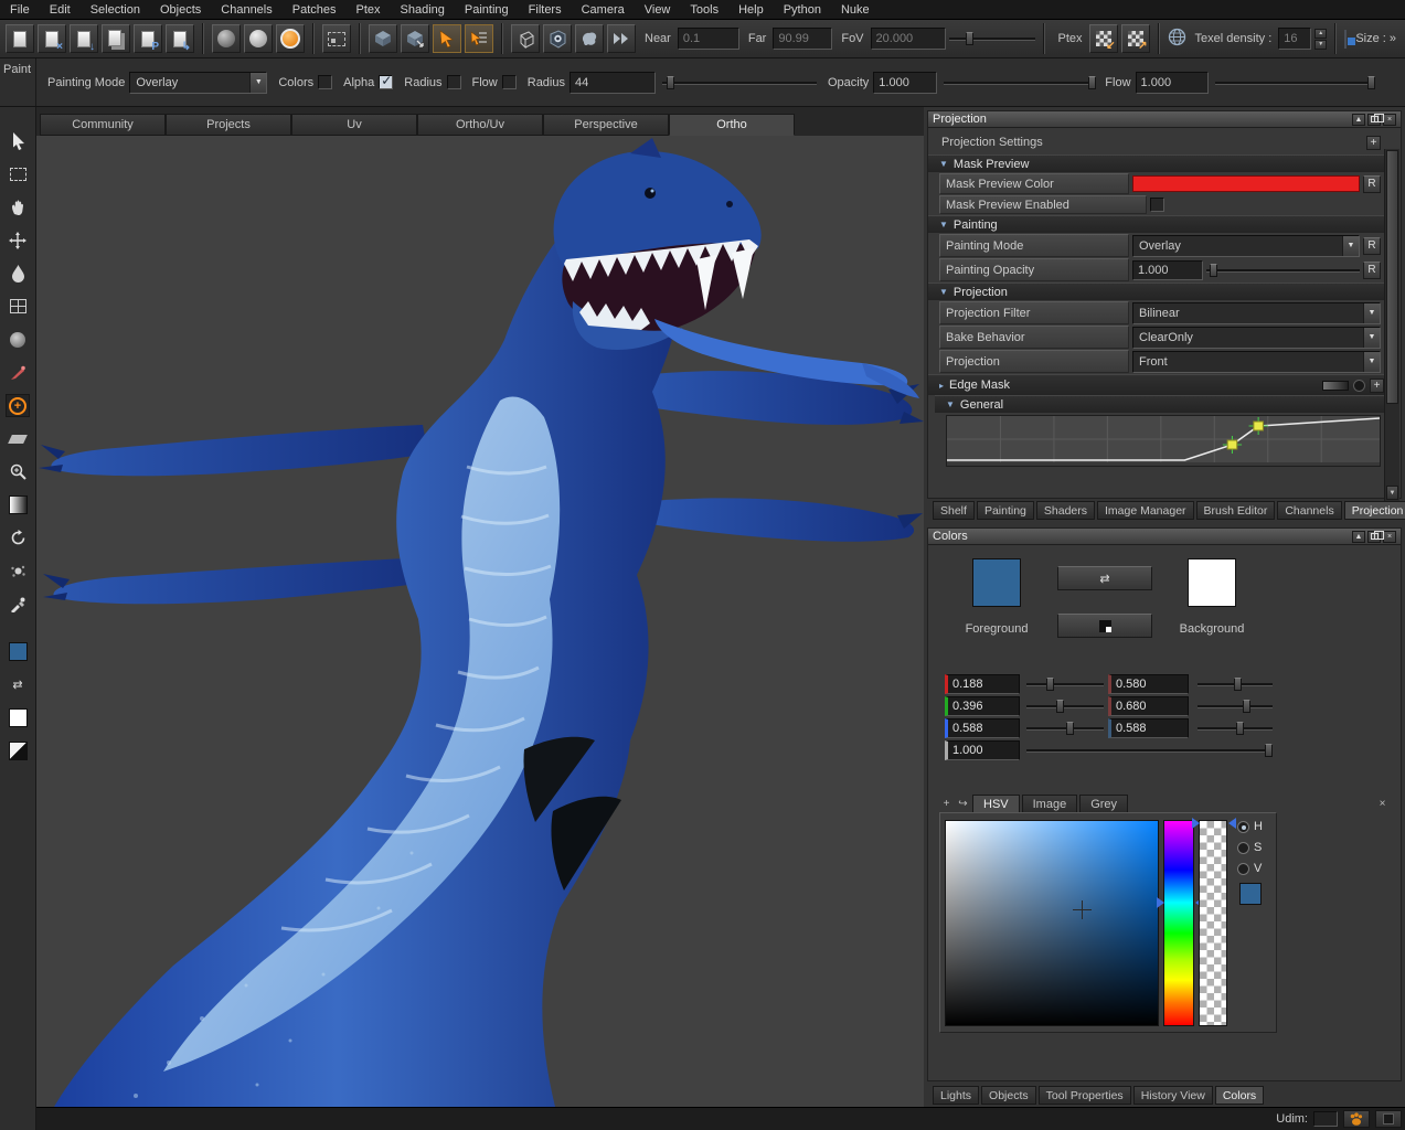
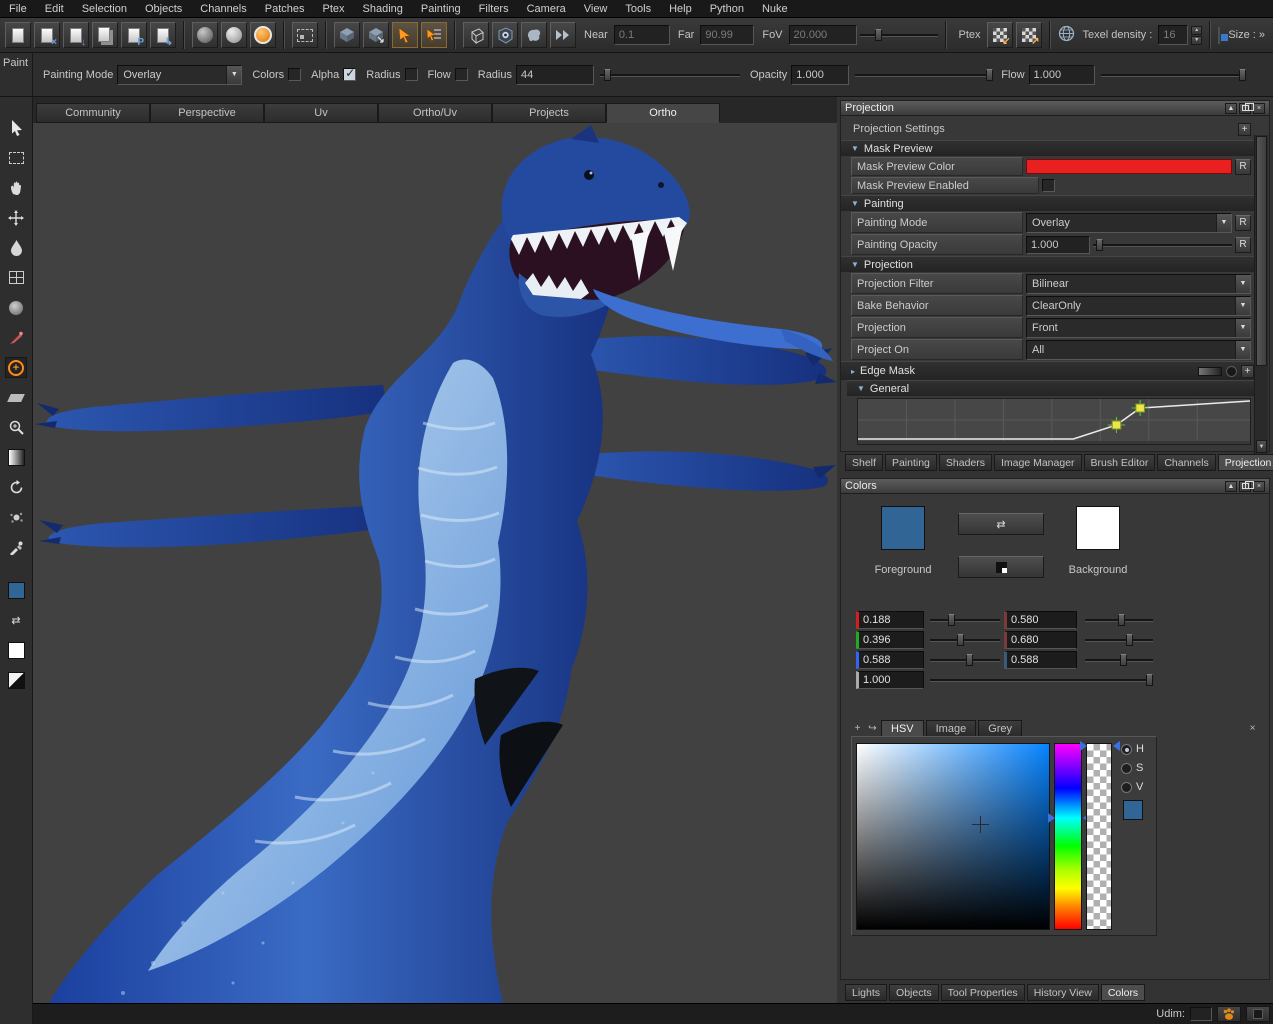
  File
  Edit
  Selection
  Objects
  Channels
  Patches
  Ptex
  Shading
  Painting
  Filters
  Camera
  View
  Tools
  Help
  Python
  Nuke
  ×
  ↓
  P
  ↳
  Near
  0.1
  Far
  90.99
  FoV
  20.000
  Ptex
  ↙
  ↗
  Texel density :
  16
  Size : »
  Paint
  Painting Mode
  Overlay
  Colors
  Alpha
  ✓
  Radius
  Flow
  Radius
  44
  Opacity
  1.000
  Flow
  1.000
  +
  ⇄
  Community
- Projects
+ Perspective
  Uv
  Ortho/Uv
- Perspective
+ Projects
  Ortho
  Projection
  Projection Settings
  +
  ▼
  Mask Preview
  Mask Preview Color
  R
  Mask Preview Enabled
  ▼
  Painting
  Painting Mode
  Overlay
  R
  Painting Opacity
  1.000
  R
  ▼
  Projection
  Projection Filter
  Bilinear
  Bake Behavior
  ClearOnly
  Projection
  Front
+ Project On
+ All
  ▸
  Edge Mask
  +
  ▼
  General
  Shelf
  Painting
  Shaders
  Image Manager
  Brush Editor
  Channels
  Projection
  Colors
  Foreground
  ⇄
  Background
  0.188
  0.580
  0.396
  0.680
  0.588
  0.588
  1.000
  +
  ↪
  HSV
  Image
  Grey
  ×
  H
  S
  V
  Lights
  Objects
  Tool Properties
  History View
  Colors
  Udim:
